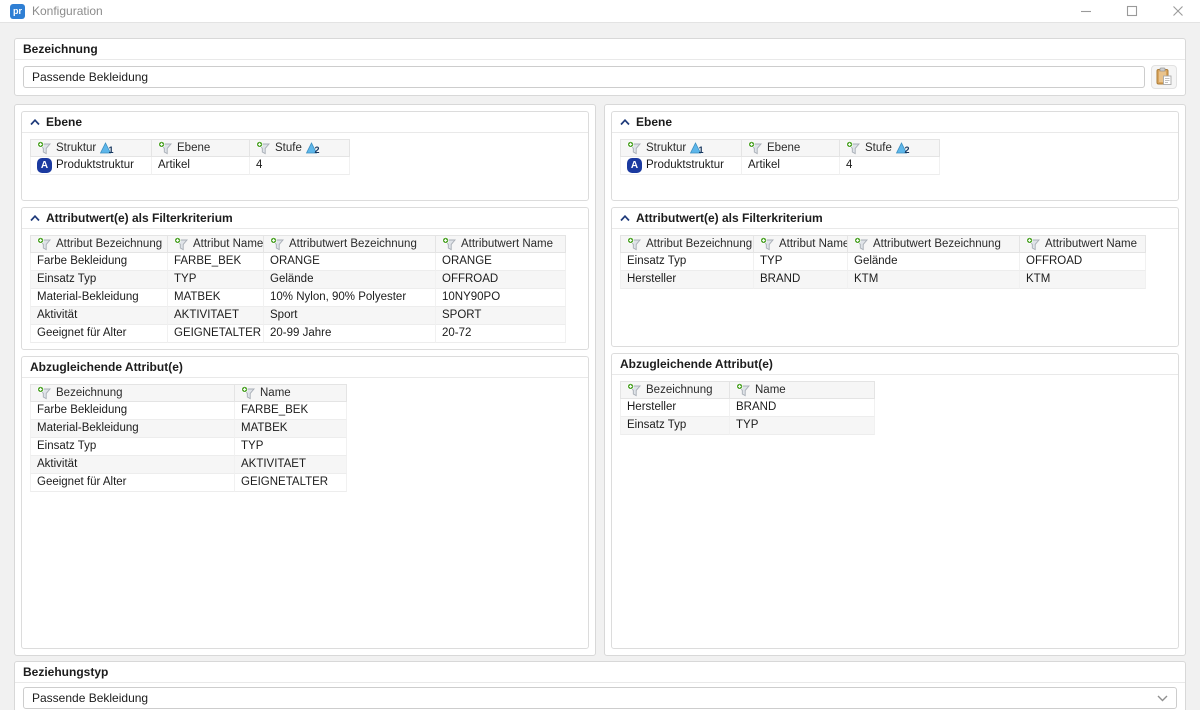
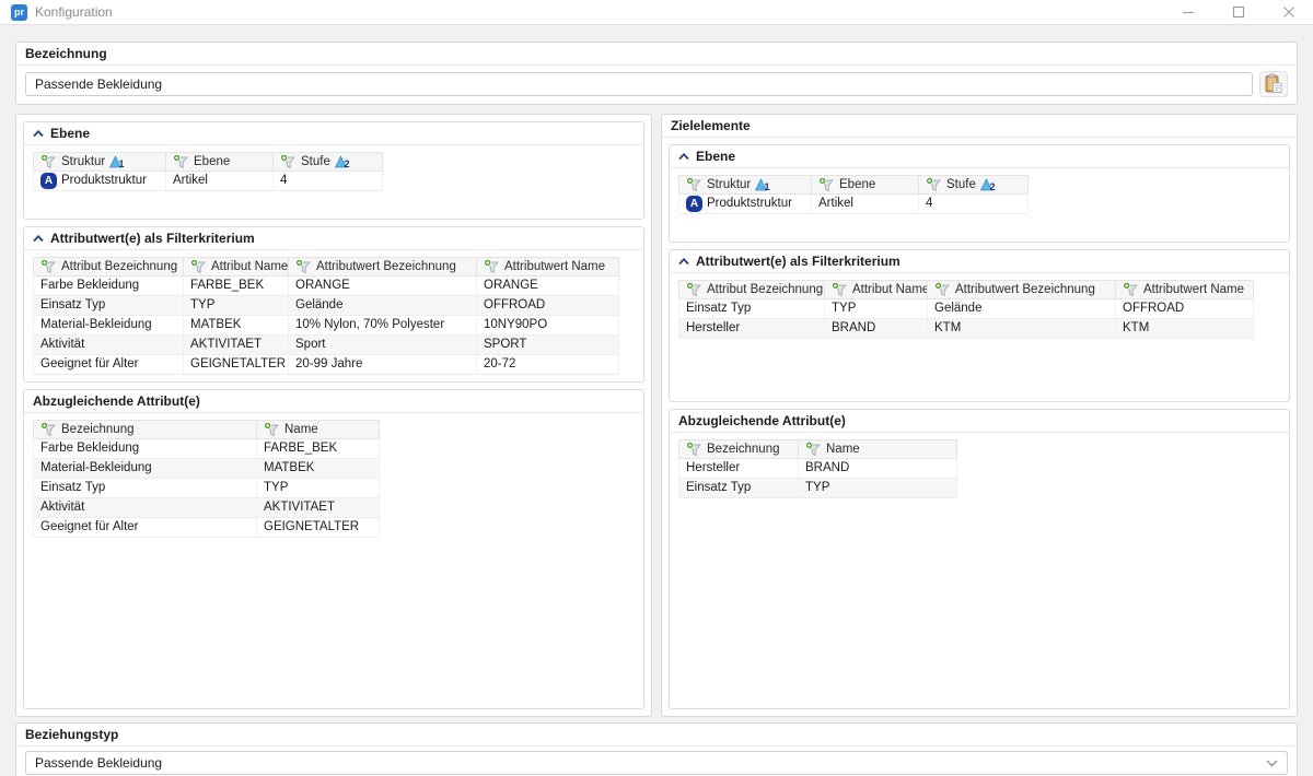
  pr
  Konfiguration
  Bezeichnung
  Passende Bekleidung
  Ebene
  Struktur
  1
  Ebene
  Stufe
  2
  A
  Produktstruktur
  Artikel
  4
  Attributwert(e) als Filterkriterium
  Attribut Bezeichnung
  Attribut Name
  Attributwert Bezeichnung
  Attributwert Name
  Farbe Bekleidung
  FARBE_BEK
  ORANGE
  ORANGE
  Einsatz Typ
  TYP
  Gelände
  OFFROAD
  Material-Bekleidung
  MATBEK
- 10% Nylon, 90% Polyester
+ 10% Nylon, 70% Polyester
  10NY90PO
  Aktivität
  AKTIVITAET
  Sport
  SPORT
  Geeignet für Alter
  GEIGNETALTER
  20-99 Jahre
  20-72
  Abzugleichende Attribut(e)
  Bezeichnung
  Name
  Farbe Bekleidung
  FARBE_BEK
  Material-Bekleidung
  MATBEK
  Einsatz Typ
  TYP
  Aktivität
  AKTIVITAET
  Geeignet für Alter
  GEIGNETALTER
+ Zielelemente
  Ebene
  Struktur
  1
  Ebene
  Stufe
  2
  A
  Produktstruktur
  Artikel
  4
  Attributwert(e) als Filterkriterium
  Attribut Bezeichnung
  Attribut Name
  Attributwert Bezeichnung
  Attributwert Name
  Einsatz Typ
  TYP
  Gelände
  OFFROAD
  Hersteller
  BRAND
  KTM
  KTM
  Abzugleichende Attribut(e)
  Bezeichnung
  Name
  Hersteller
  BRAND
  Einsatz Typ
  TYP
  Beziehungstyp
  Passende Bekleidung
